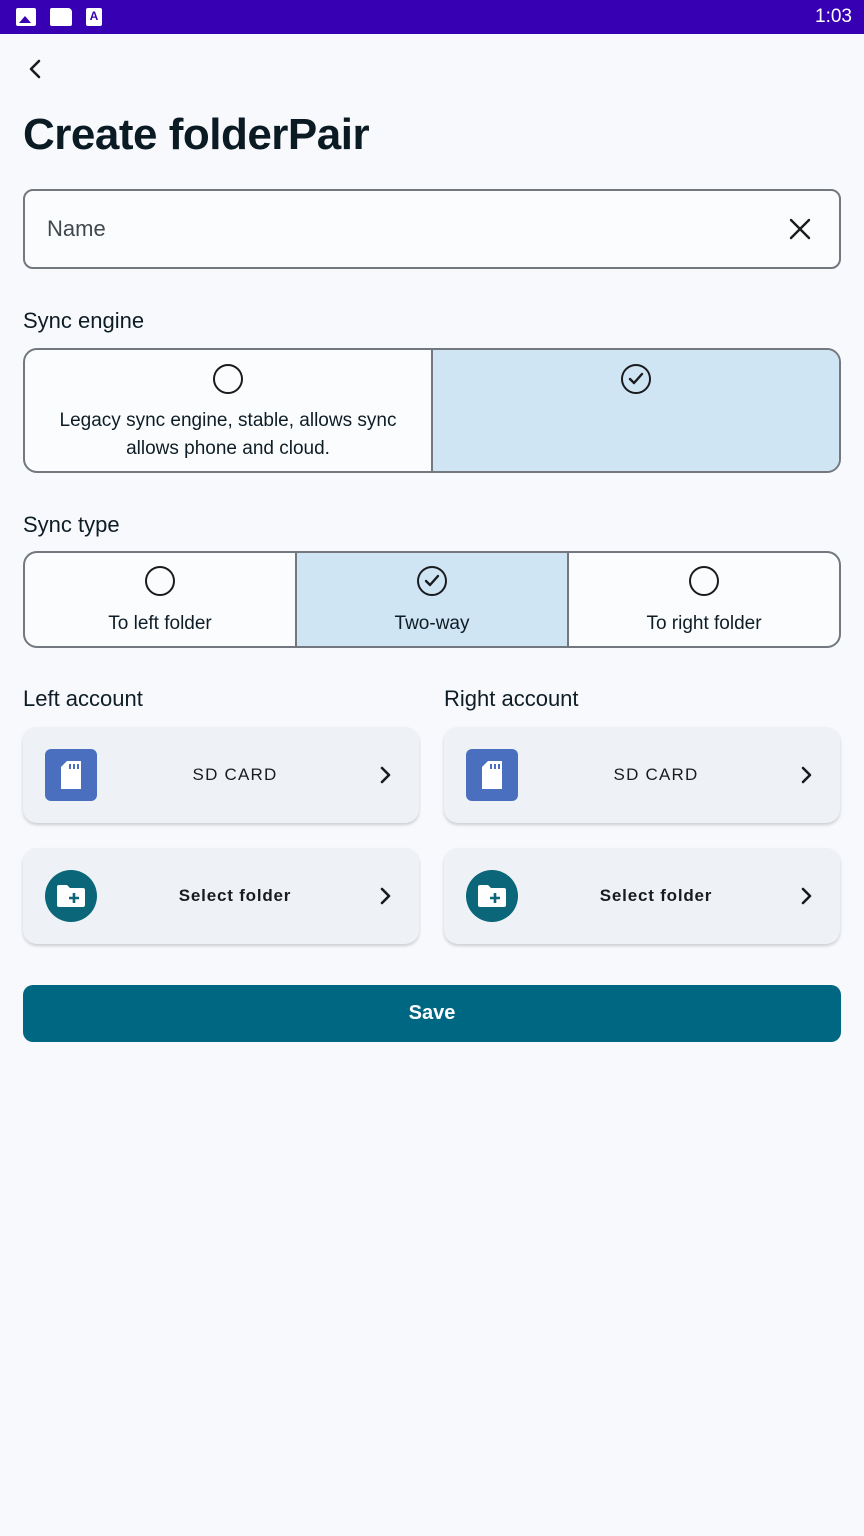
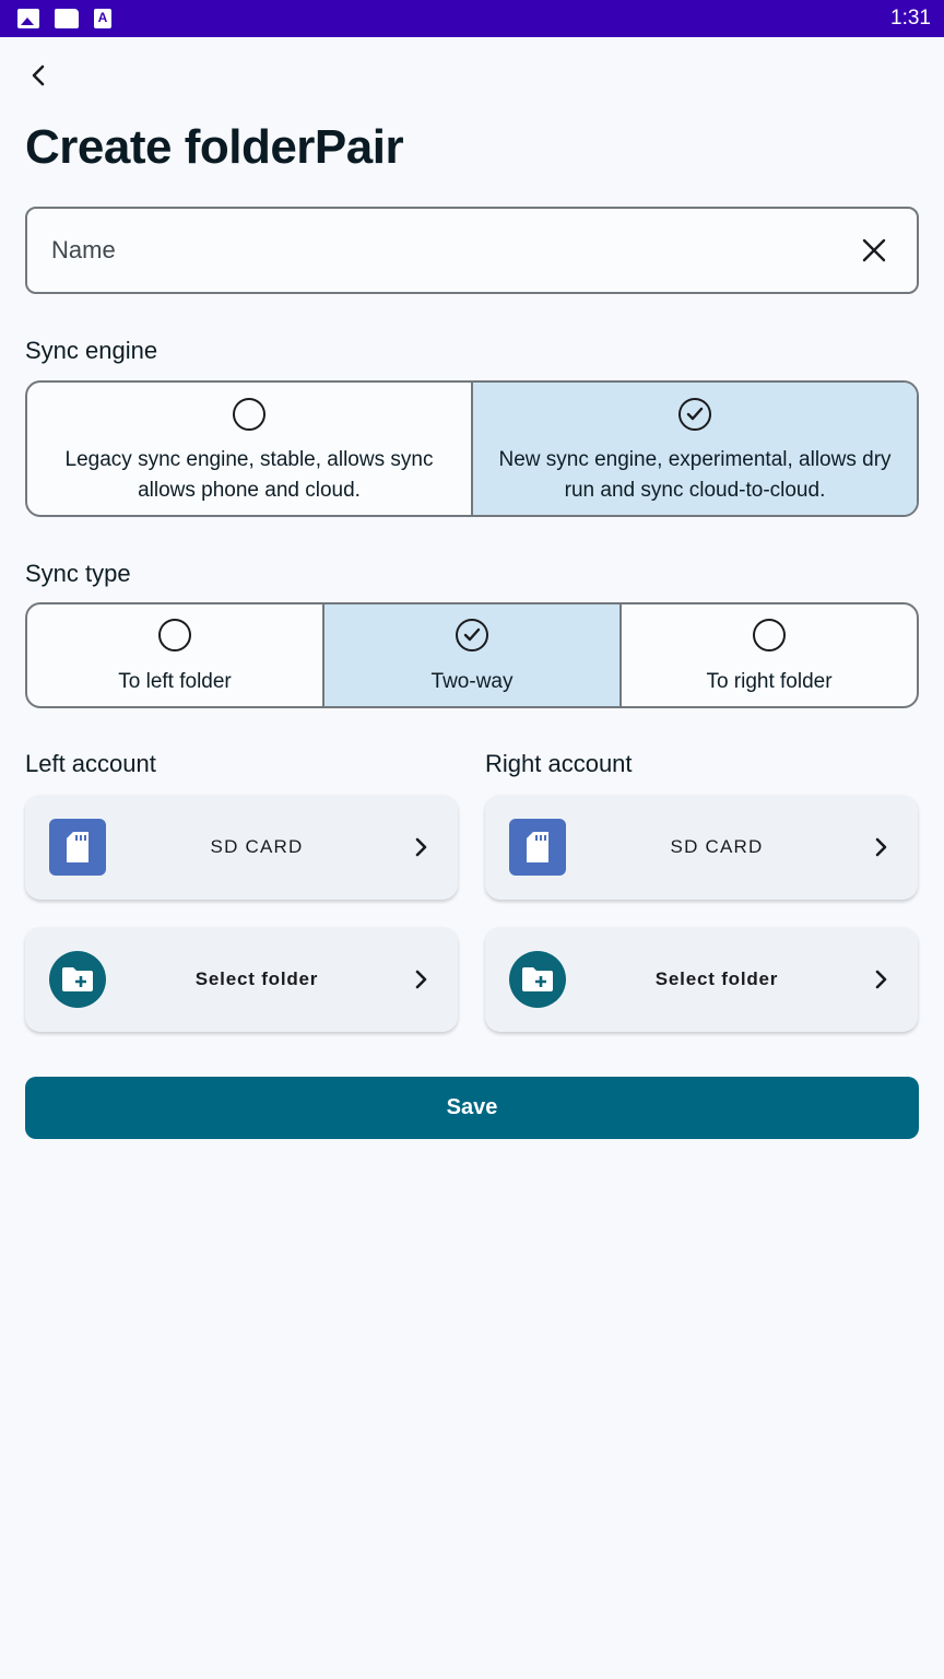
- 1:03
+ 1:31
  Create folderPair
  Name
  Sync engine
  Legacy sync engine, stable, allows sync allows phone and cloud.
+ New sync engine, experimental, allows dry run and sync cloud-to-cloud.
  Sync type
  To left folder
  Two-way
  To right folder
  Left account
  Right account
  SD CARD
  Select folder
  SD CARD
  Select folder
  Save
